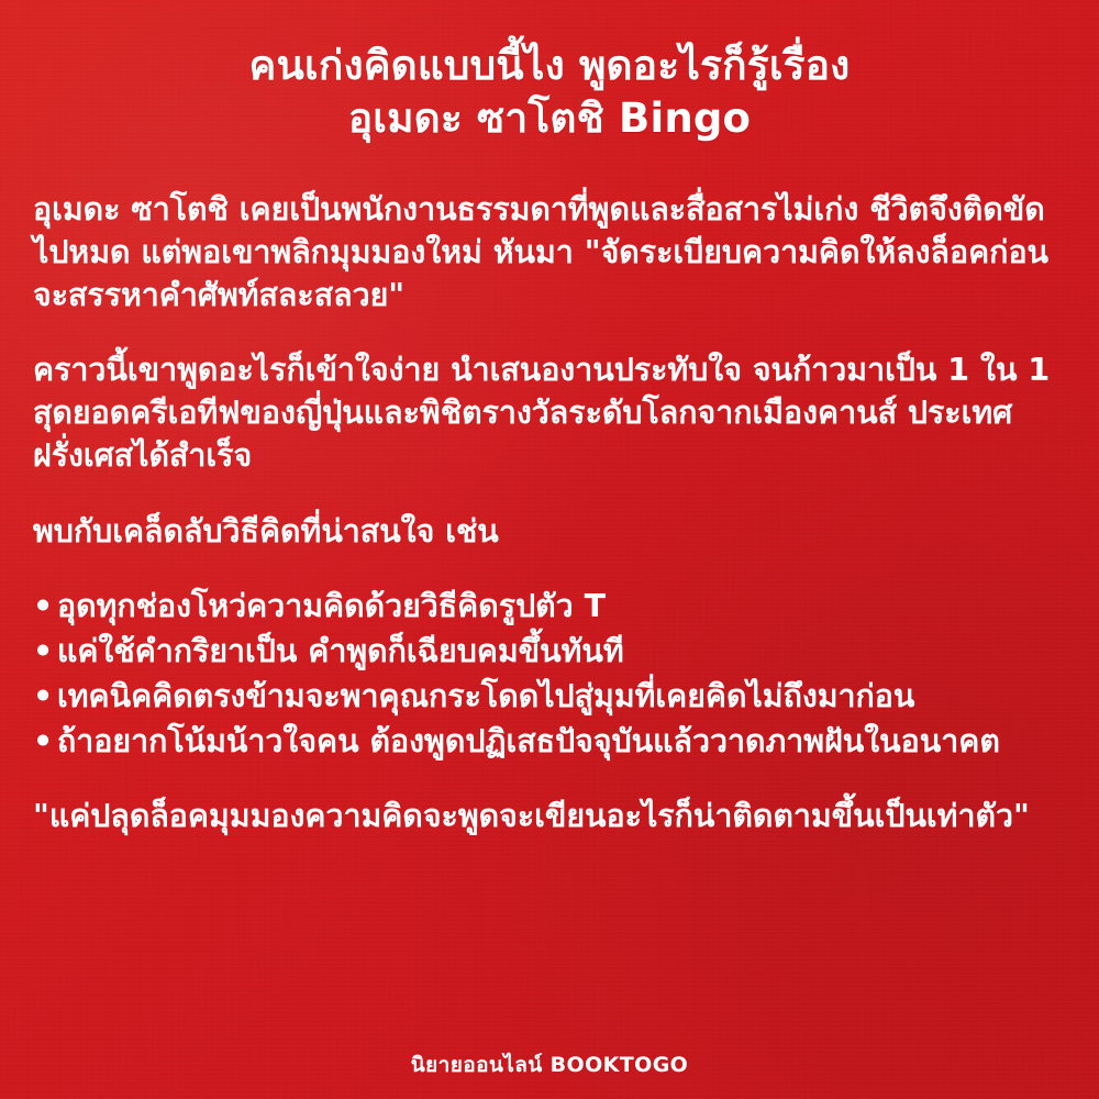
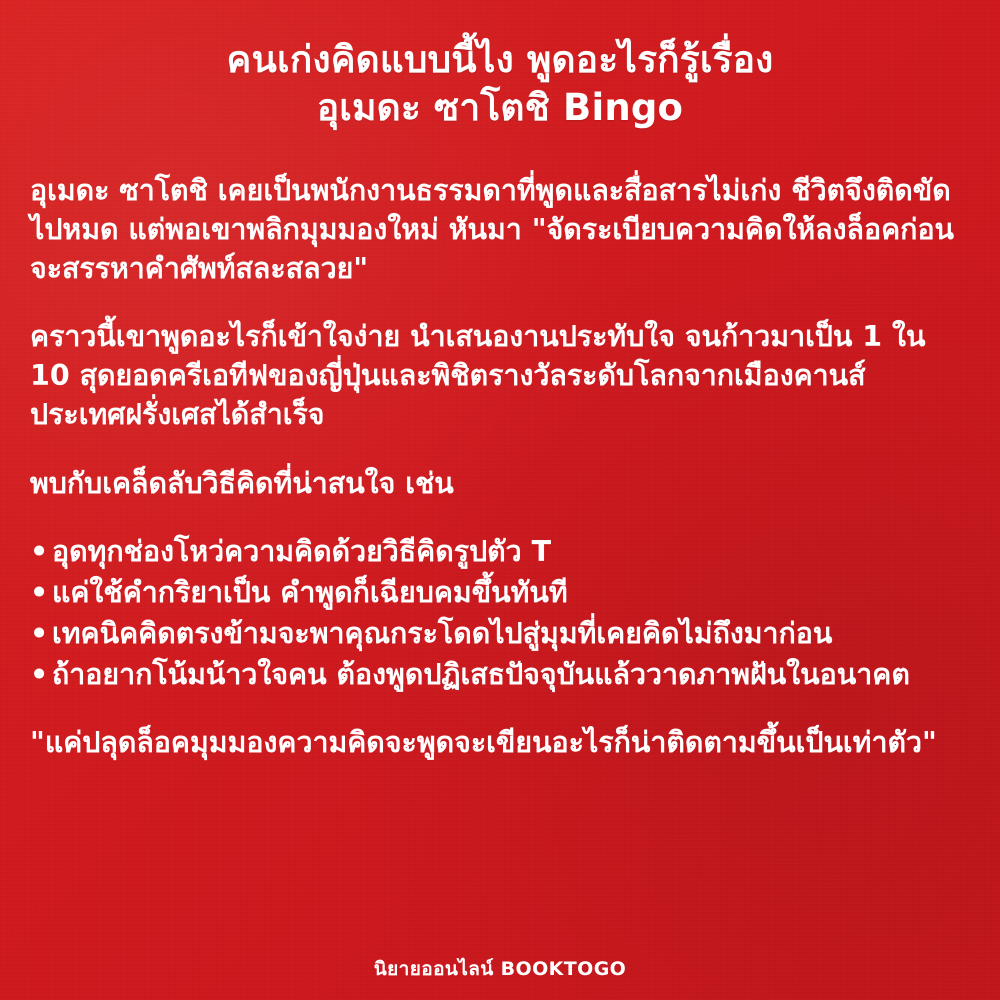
  คนเก่งคิดแบบนี้ไง พูดอะไรก็รู้เรื่อง
  อุเมดะ ซาโตชิ Bingo
  อุเมดะ ซาโตชิ เคยเป็นพนักงานธรรมดาที่พูดและสื่อสารไม่เก่ง ชีวิตจึงติดขัดไปหมด แต่พอเขาพลิกมุมมองใหม่ หันมา "จัดระเบียบความคิดให้ลงล็อคก่อนจะสรรหาคำศัพท์สละสลวย"
- คราวนี้เขาพูดอะไรก็เข้าใจง่าย นำเสนองานประทับใจ จนก้าวมาเป็น 1 ใน 1 สุดยอดครีเอทีฟของญี่ปุ่นและพิชิตรางวัลระดับโลกจากเมืองคานส์ ประเทศฝรั่งเศสได้สำเร็จ
+ คราวนี้เขาพูดอะไรก็เข้าใจง่าย นำเสนองานประทับใจ จนก้าวมาเป็น 1 ใน 10 สุดยอดครีเอทีฟของญี่ปุ่นและพิชิตรางวัลระดับโลกจากเมืองคานส์ ประเทศฝรั่งเศสได้สำเร็จ
  พบกับเคล็ดลับวิธีคิดที่น่าสนใจ เช่น
  •อุดทุกช่องโหว่ความคิดด้วยวิธีคิดรูปตัว T
  •แค่ใช้คำกริยาเป็น คำพูดก็เฉียบคมขึ้นทันที
  •เทคนิคคิดตรงข้ามจะพาคุณกระโดดไปสู่มุมที่เคยคิดไม่ถึงมาก่อน
  •ถ้าอยากโน้มน้าวใจคน ต้องพูดปฏิเสธปัจจุบันแล้ววาดภาพฝันในอนาคต
  "แค่ปลุดล็อคมุมมองความคิดจะพูดจะเขียนอะไรก็น่าติดตามขึ้นเป็นเท่าตัว"
  นิยายออนไลน์ BOOKTOGO
